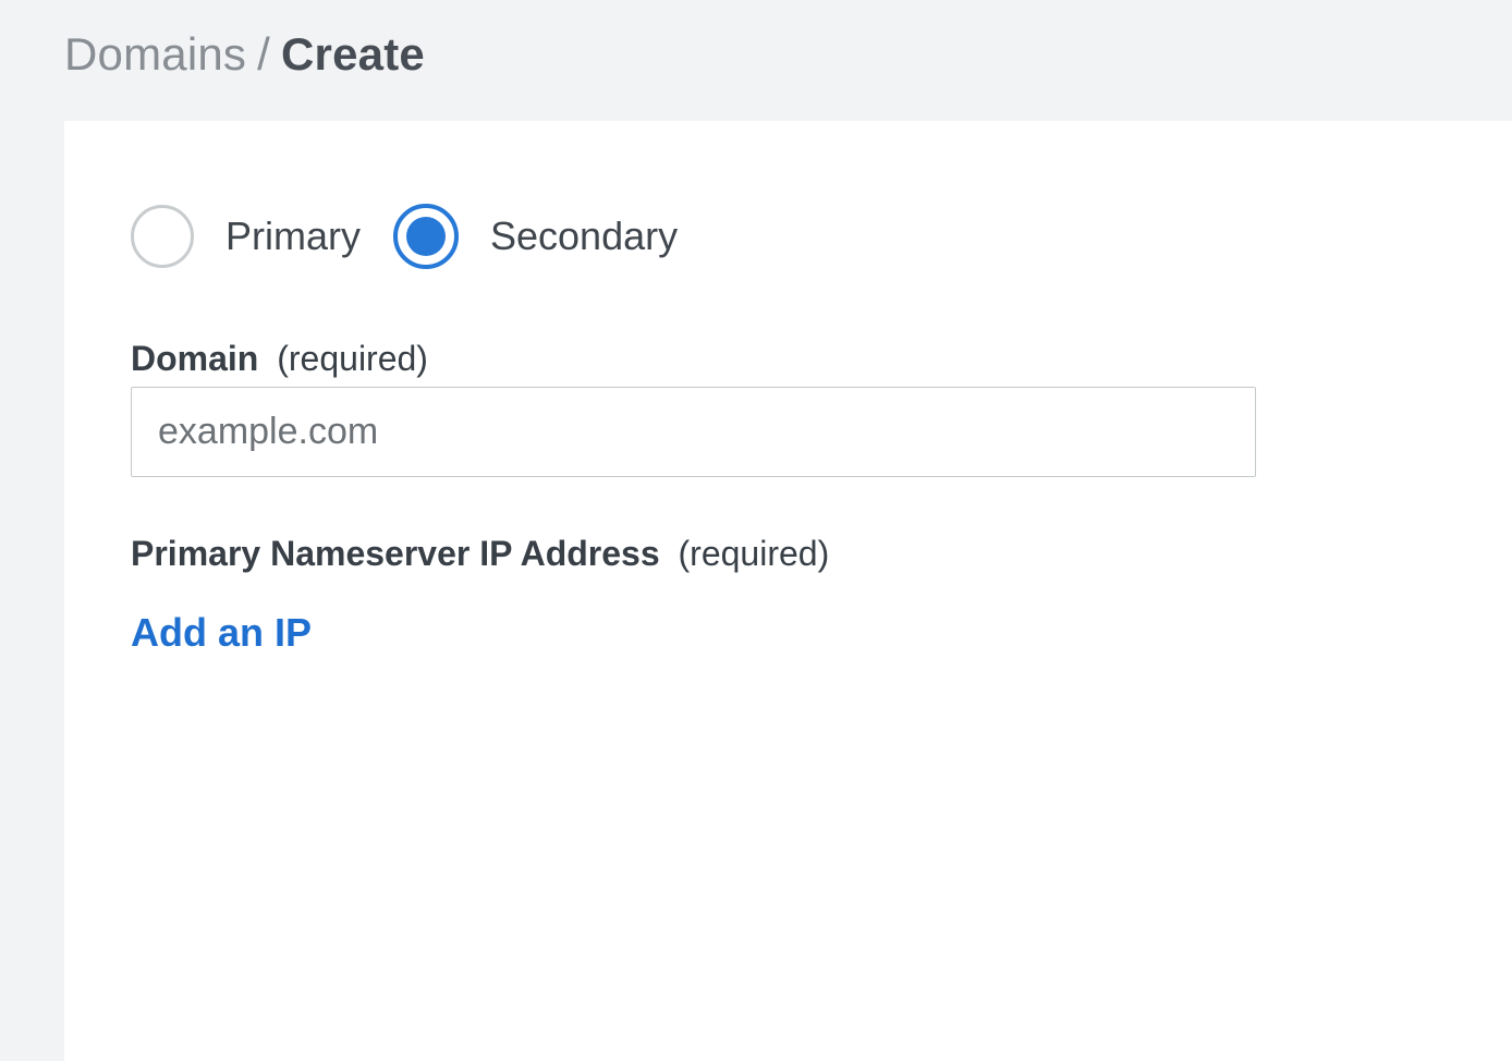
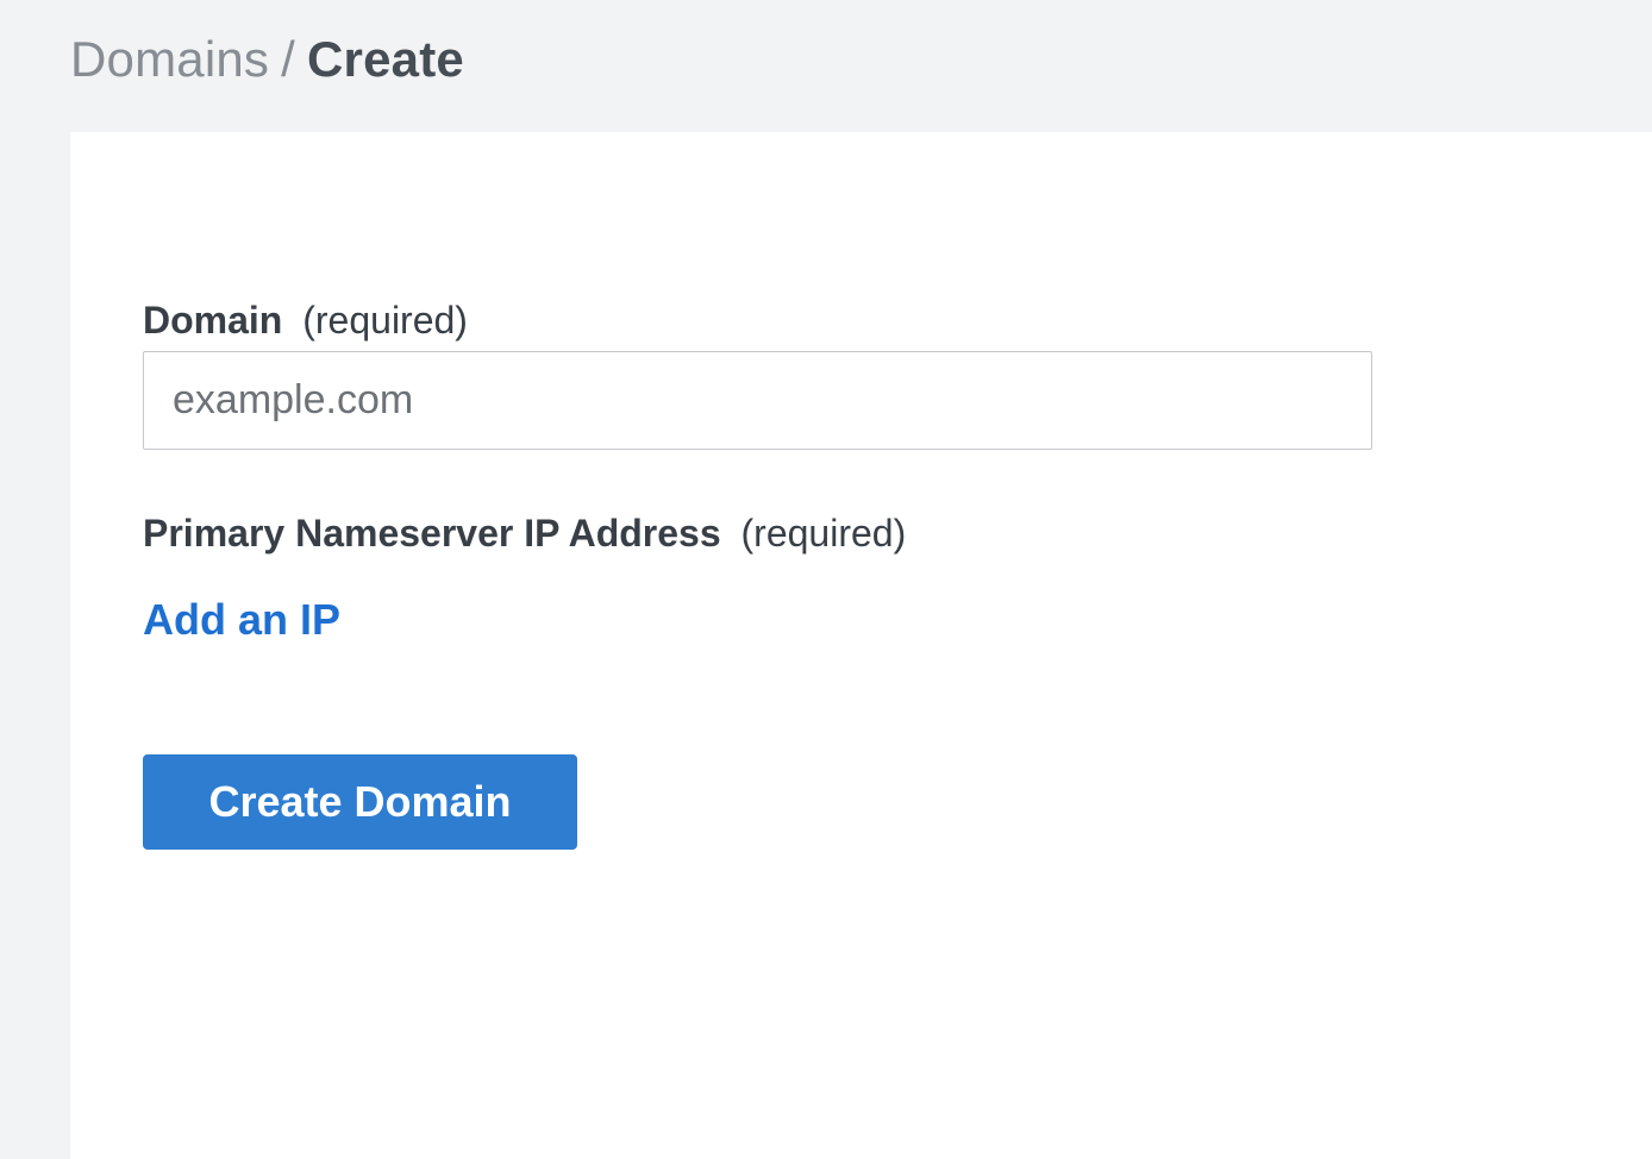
  Domains / Create
- Primary
- Secondary
  Domain (required)
  example.com
  Primary Nameserver IP Address (required)
  Add an IP
+ Create Domain
